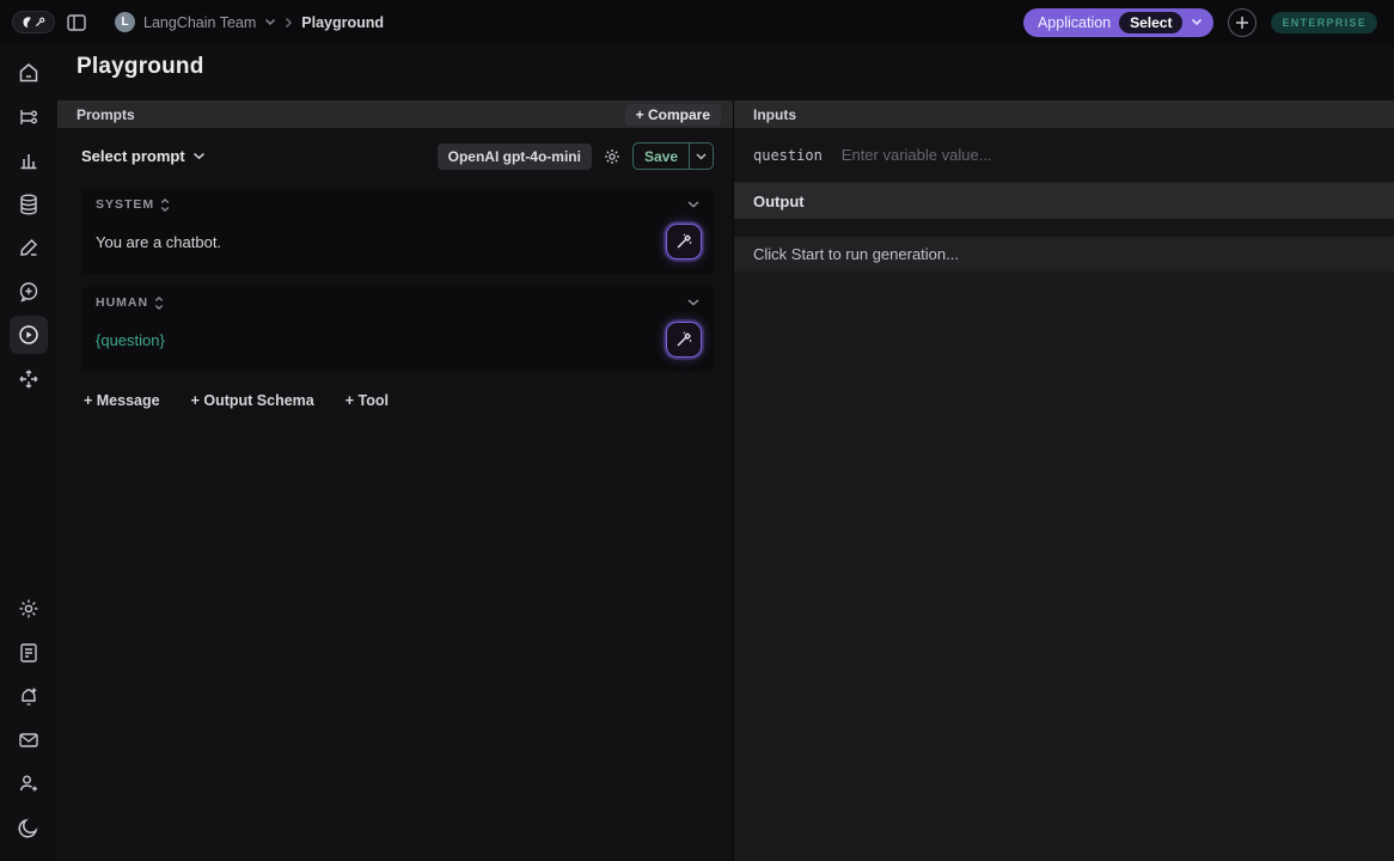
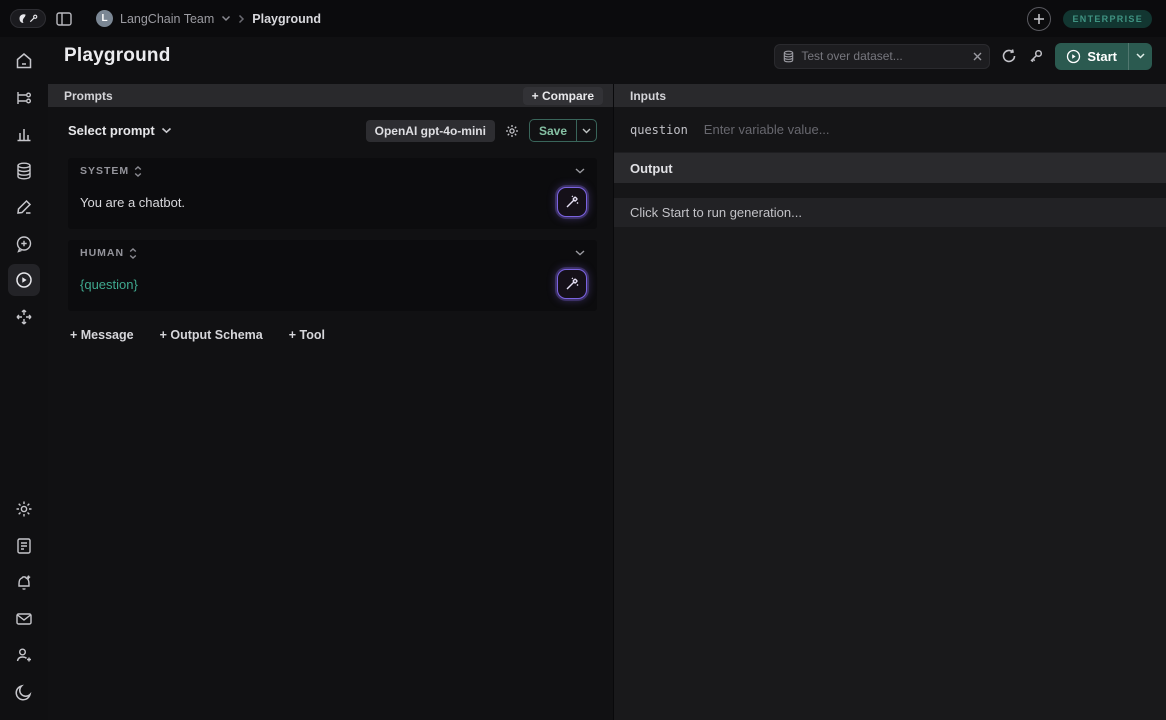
  L
  LangChain Team
  Playground
- Application
- Select
  ENTERPRISE
  Playground
+ Test over dataset...
+ Start
  Prompts
  + Compare
  Select prompt
  OpenAI gpt-4o-mini
  Save
  SYSTEM
  You are a chatbot.
  HUMAN
  {question}
  + Message
  + Output Schema
  + Tool
  Inputs
  question
  Enter variable value...
  Output
  Click Start to run generation...
